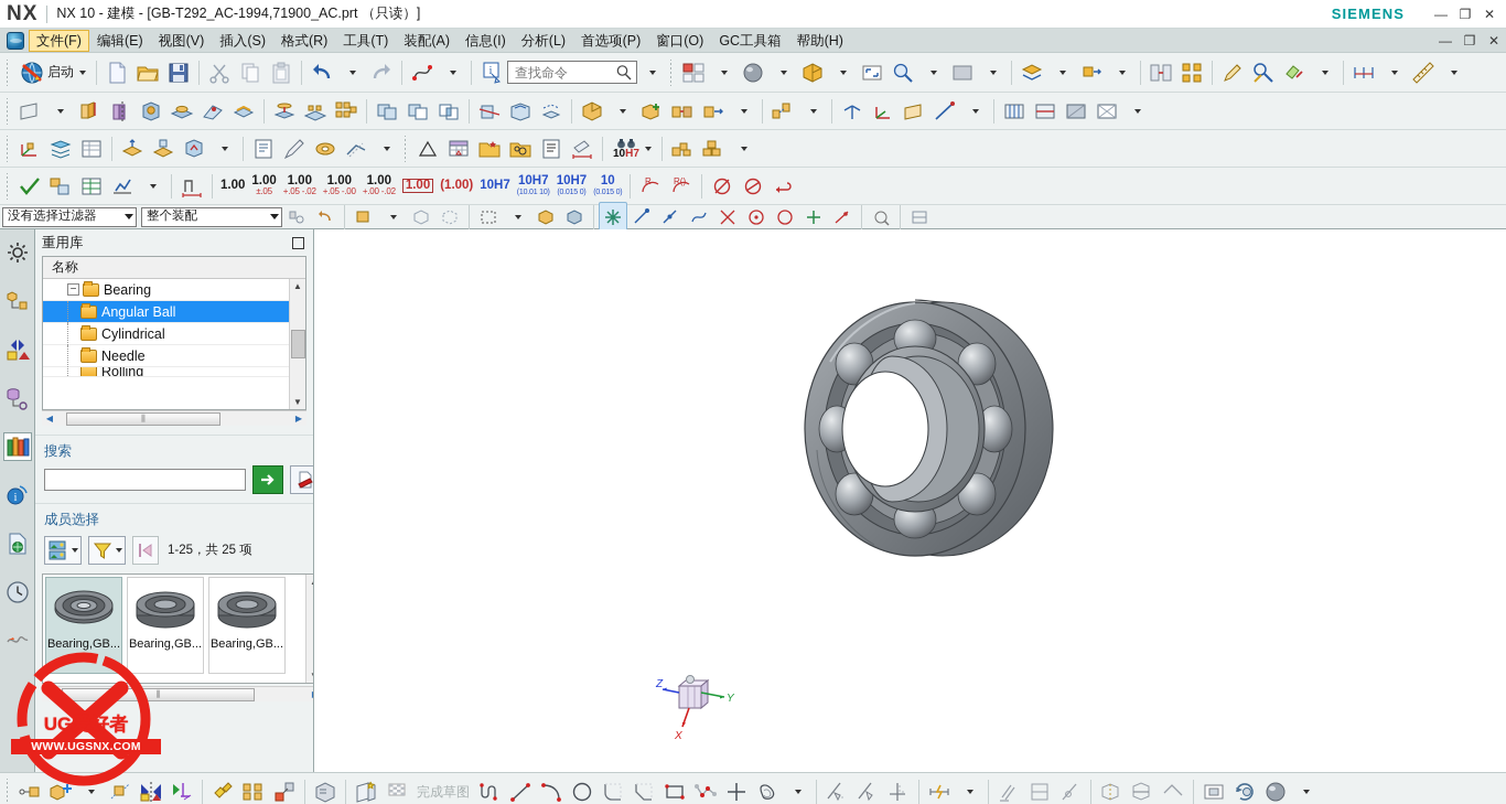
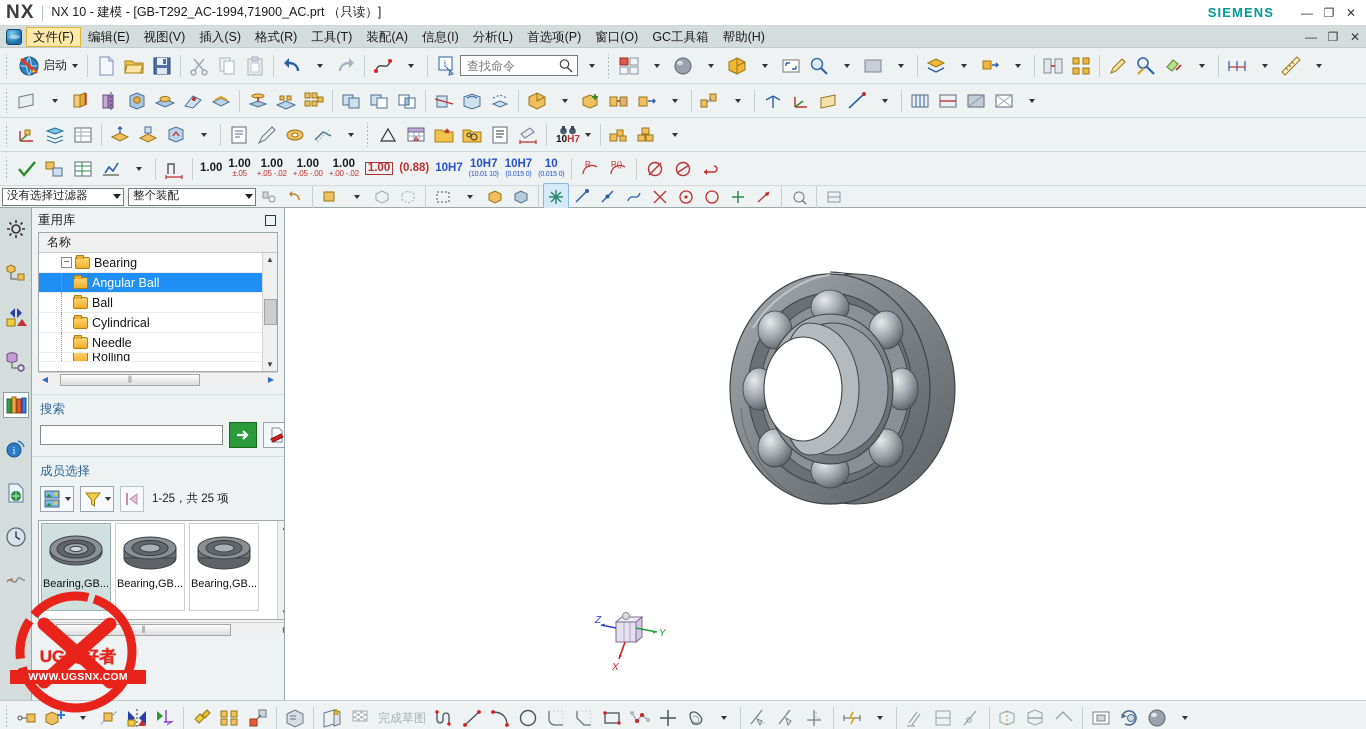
  NX
  NX 10 - 建模 - [GB-T292_AC-1994,71900_AC.prt （只读）]
  SIEMENS
  —
  ❐
  ✕
  文件(F)
  编辑(E)
  视图(V)
  插入(S)
  格式(R)
  工具(T)
  装配(A)
  信息(I)
  分析(L)
  首选项(P)
  窗口(O)
  GC工具箱
  帮助(H)
  —
  ❐
  ✕
  启动
  i
  查找命令
  10H7
  1.00
  1.00
  ±.05
  1.00
  +.05 -.02
  1.00
  +.05 -.00
  1.00
  +.00 -.02
  1.00
- (1.00)
+ (0.88)
  10H7
  10H7
  10H7
  10
  R
  R()
  没有选择过滤器
  整个装配
  i
  重用库
  名称
  −
  Bearing
  Angular Ball
+ Ball
  Cylindrical
  Needle
  Rolling
  ▲
  ▼
  ◀
  ⫼
  ▶
  搜索
  成员选择
  1-25，共 25 项
  Bearing,GB...
  Bearing,GB...
  Bearing,GB...
  ⫼
  Z
  Y
  X
  完成草图
  UG爱好者
  WWW.UGSNX.COM
